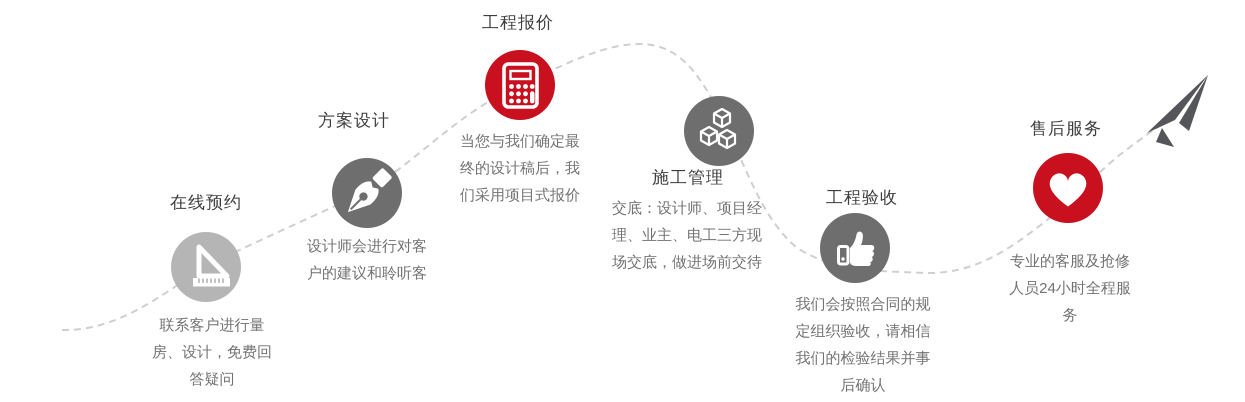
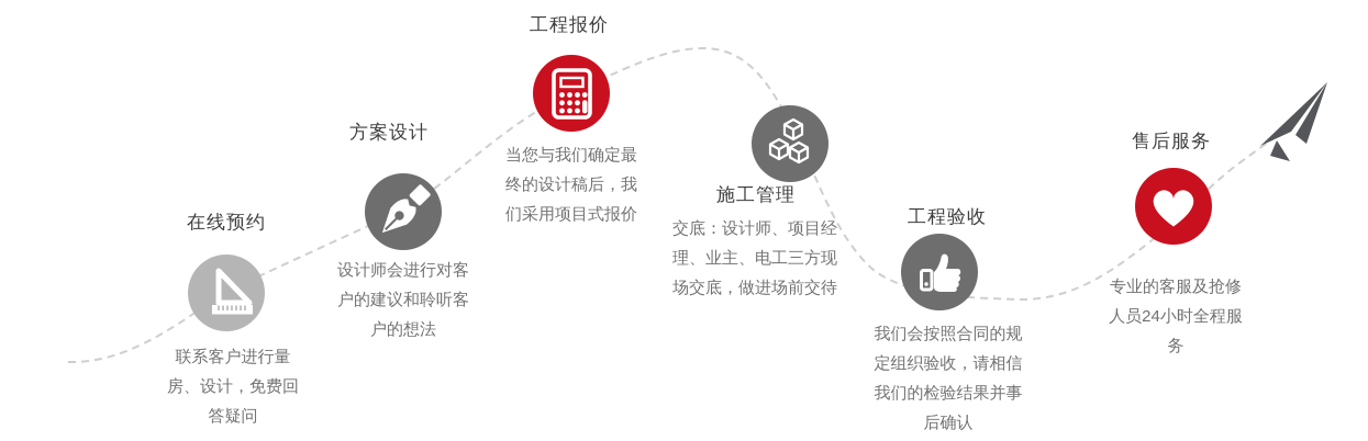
  在线预约
  联系客户进行量
  房、设计，免费回
  答疑问
  方案设计
  设计师会进行对客
  户的建议和聆听客
+ 户的想法
  工程报价
  当您与我们确定最
  终的设计稿后，我
  们采用项目式报价
  施工管理
  交底：设计师、项目经
  理、业主、电工三方现
  场交底，做进场前交待
  工程验收
  我们会按照合同的规
  定组织验收，请相信
  我们的检验结果并事
  后确认
  售后服务
  专业的客服及抢修
  人员24小时全程服
  务
